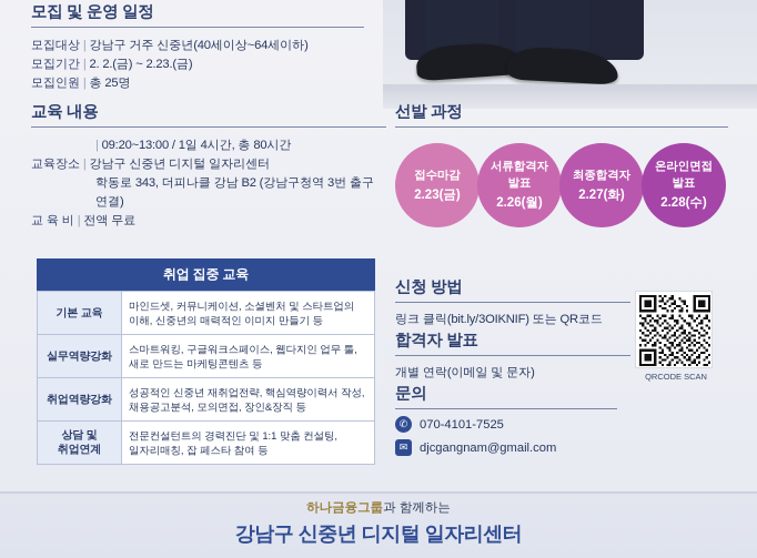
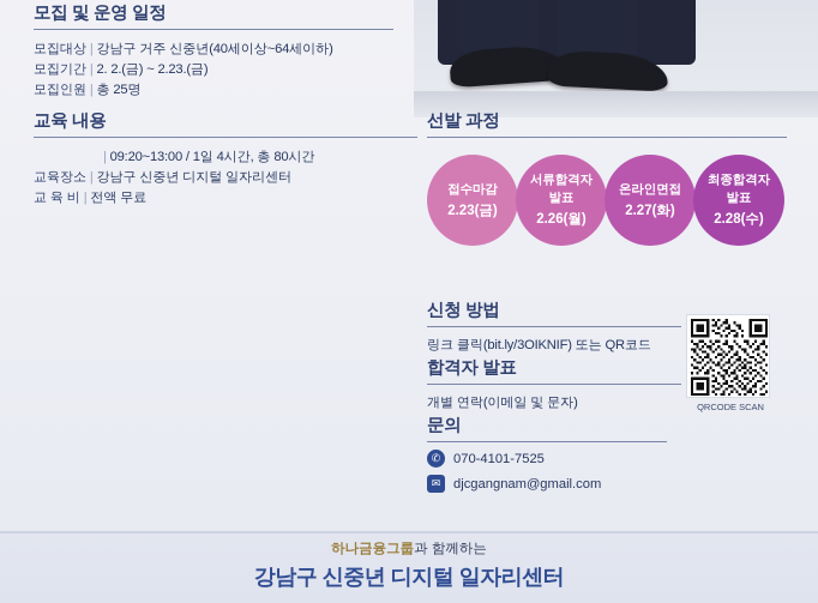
  모집 및 운영 일정
  모집대상 | 강남구 거주 신중년(40세이상~64세이하)
  모집기간 | 2. 2.(금) ~ 2.23.(금)
  모집인원 | 총 25명
  교육 내용
  | 09:20~13:00 / 1일 4시간, 총 80시간
  교육장소 | 강남구 신중년 디지털 일자리센터
- 학동로 343, 더피나클 강남 B2 (강남구청역 3번 출구 연결)
  교 육 비 | 전액 무료
  선발 과정
  접수마감
  2.23(금)
  서류합격자
  발표
  2.26(월)
- 최종합격자
+ 온라인면접
  2.27(화)
- 온라인면접
+ 최종합격자
  발표
  2.28(수)
- 취업 집중 교육
- 기본 교육	마인드셋, 커뮤니케이션, 소셜벤처 및 스타트업의 이해, 신중년의 매력적인 이미지 만들기 등
- 실무역량강화	스마트워킹, 구글워크스페이스, 웹다지인 업무 툴, 새로 만드는 마케팅콘텐츠 등
- 취업역량강화	성공적인 신중년 재취업전략, 핵심역량이력서 작성, 채용공고분석, 모의면접, 장인&장직 등
- 상담 및 취업연계	전문컨설턴트의 경력진단 및 1:1 맞춤 컨설팅, 일자리매칭, 잡 페스타 참여 등
  신청 방법
  링크 클릭(bit.ly/3OIKNIF) 또는 QR코드
  합격자 발표
  개별 연락(이메일 및 문자)
  문의
  ✆
  070-4101-7525
  ✉
  djcgangnam@gmail.com
  QRCODE SCAN
  하나금융그룹과 함께하는
  강남구 신중년 디지털 일자리센터
